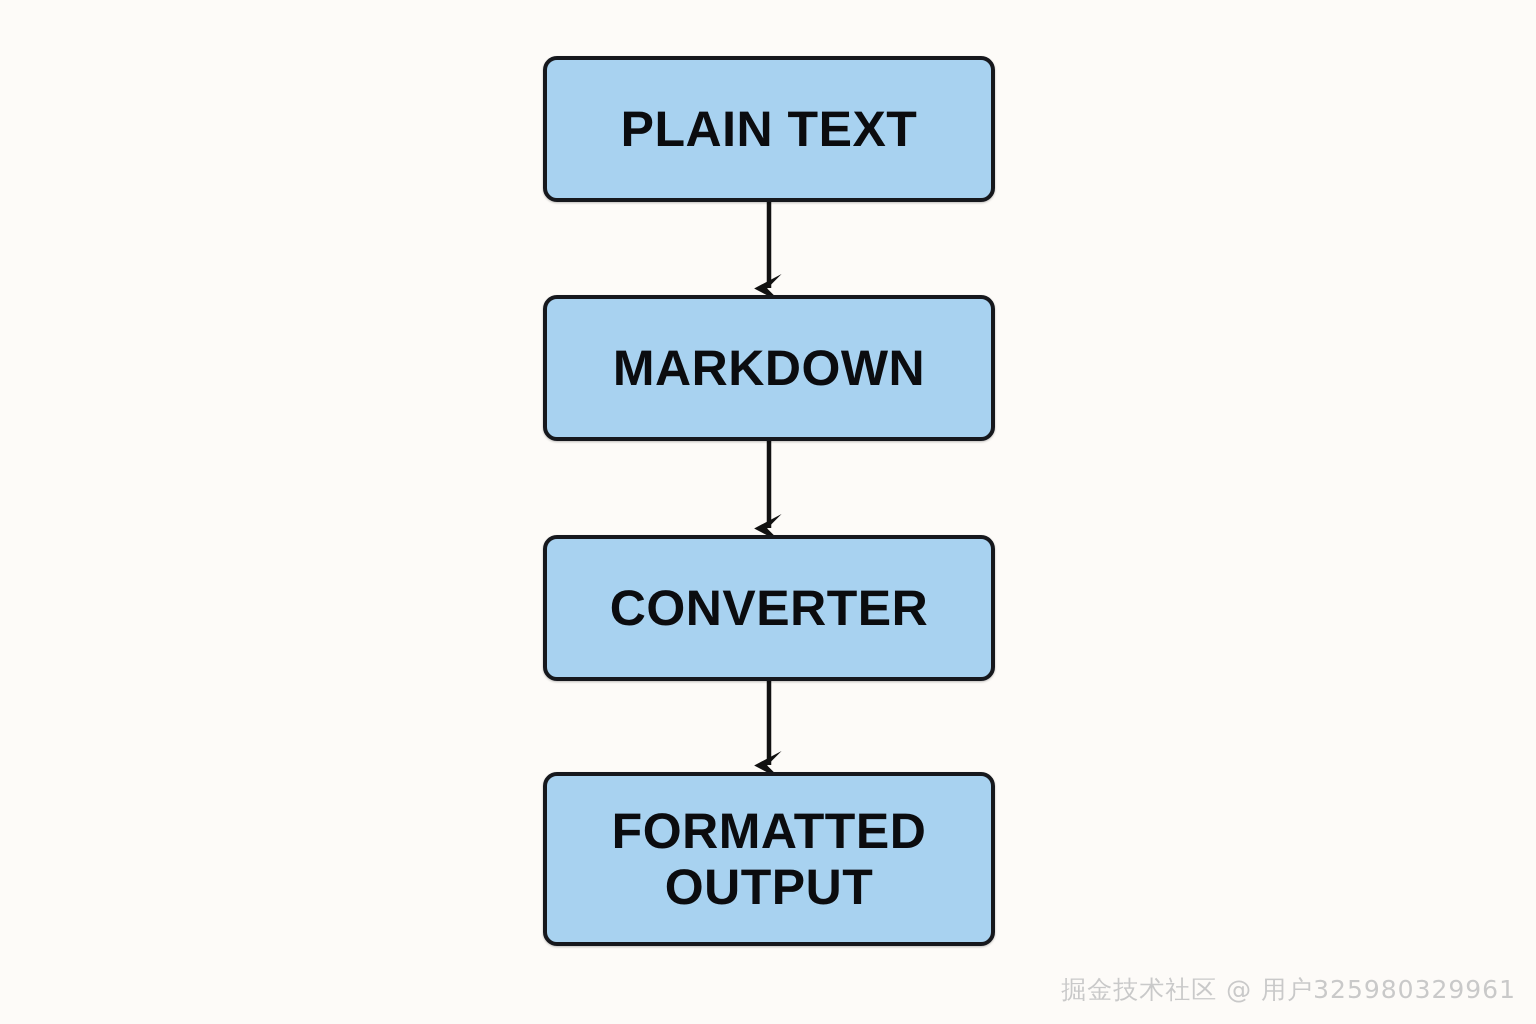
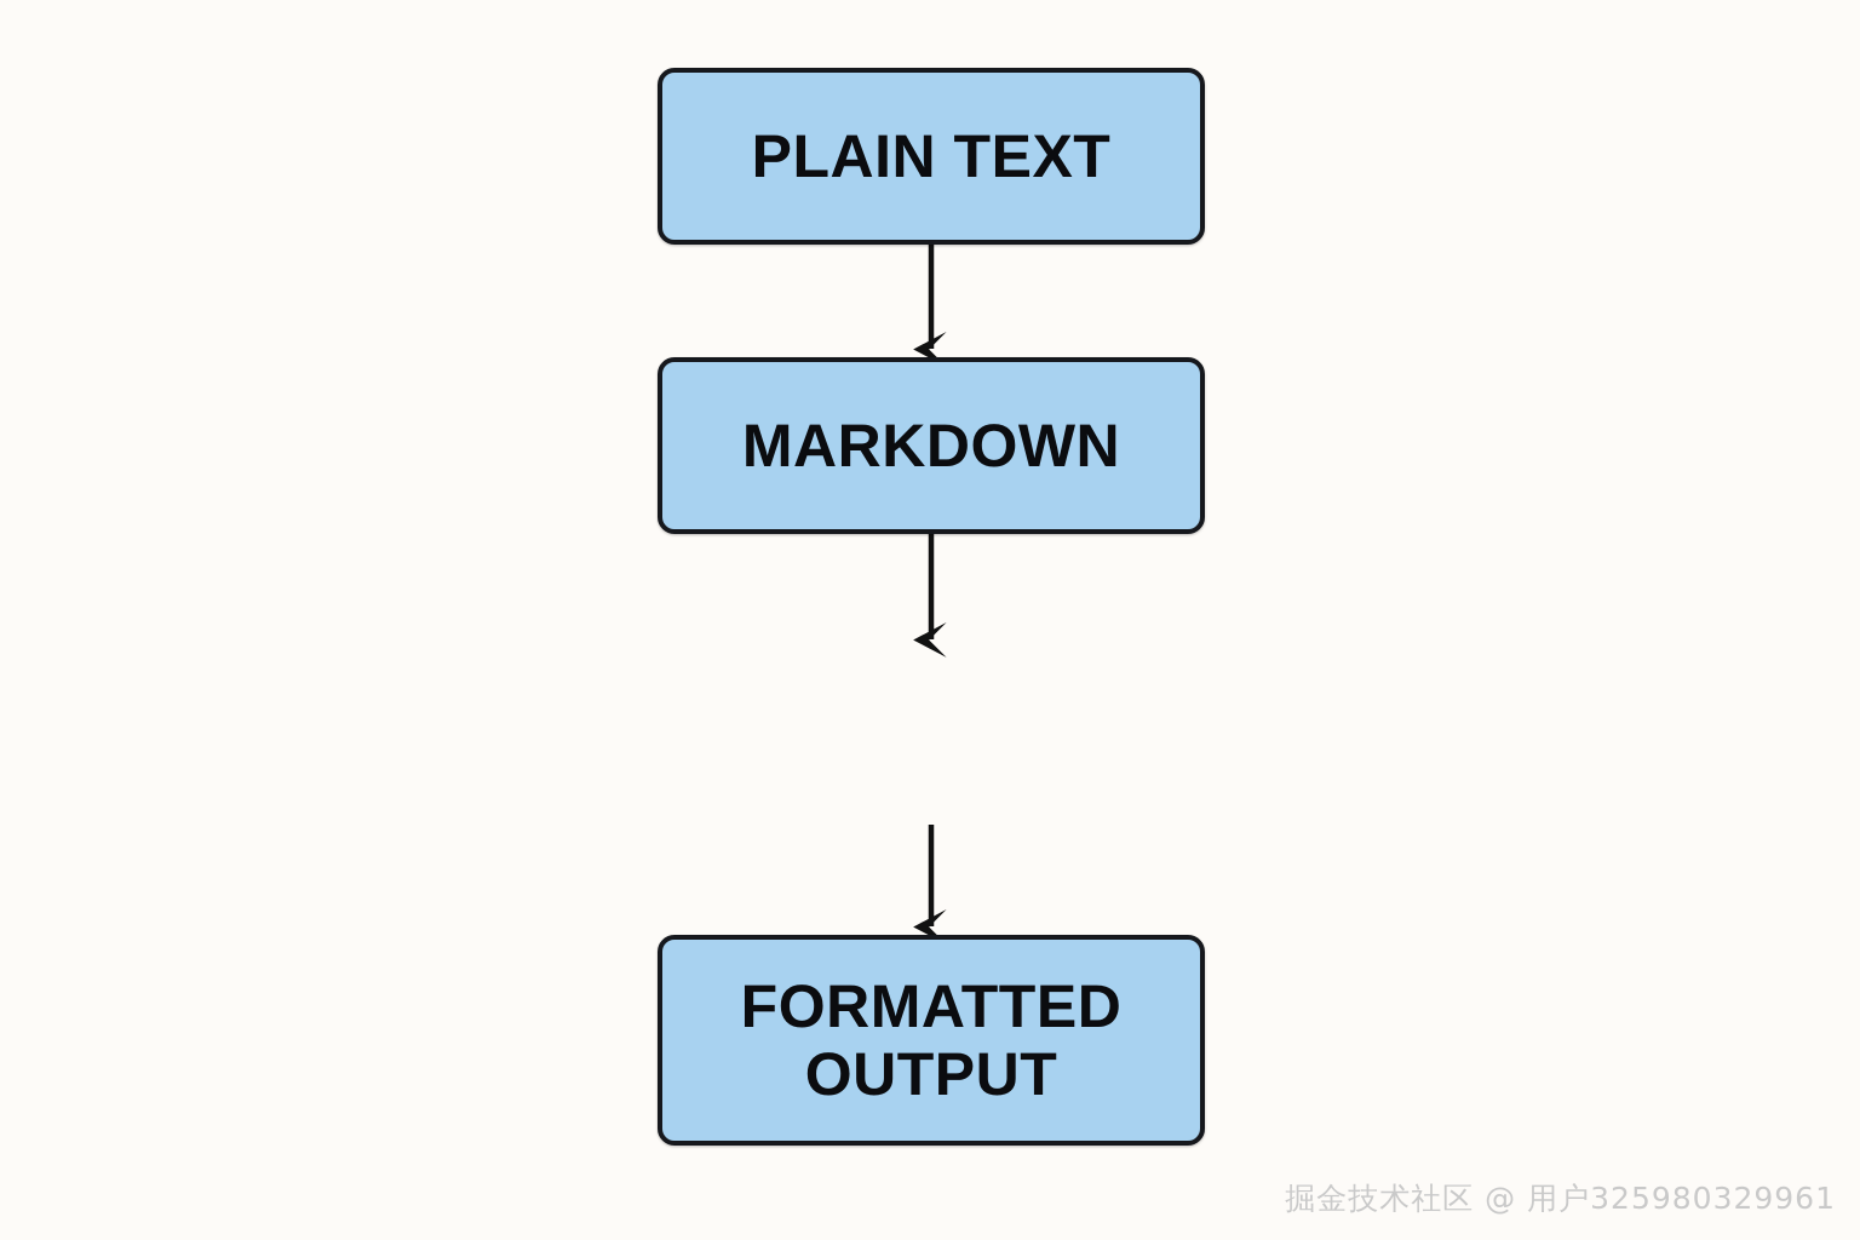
  PLAIN TEXT
  MARKDOWN
- CONVERTER
  FORMATTED
  OUTPUT
  掘金技术社区 @ 用户325980329961
